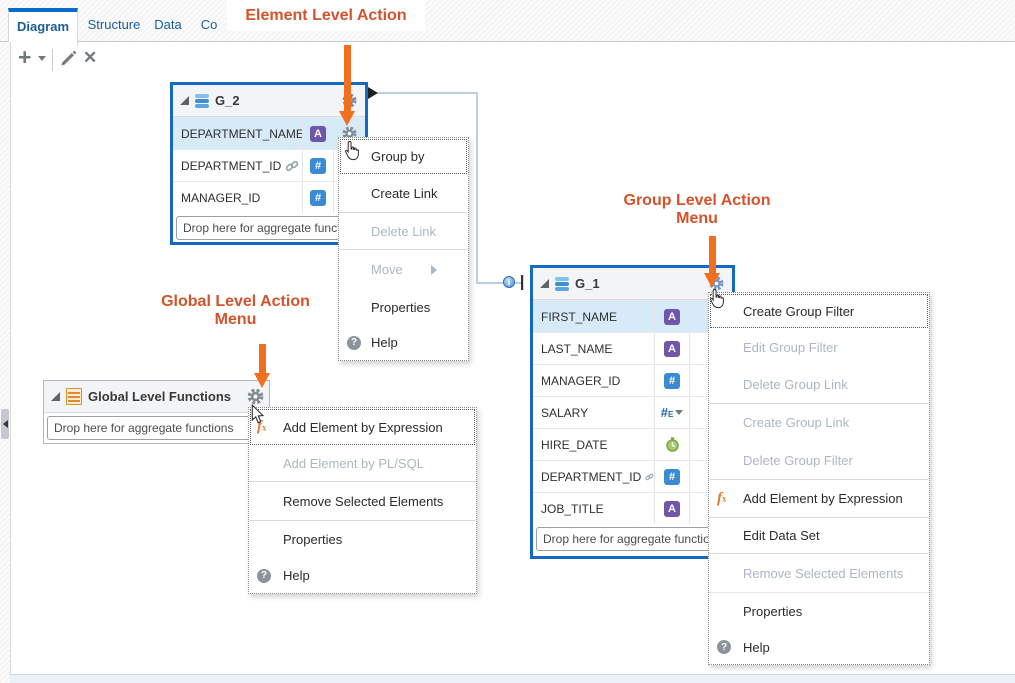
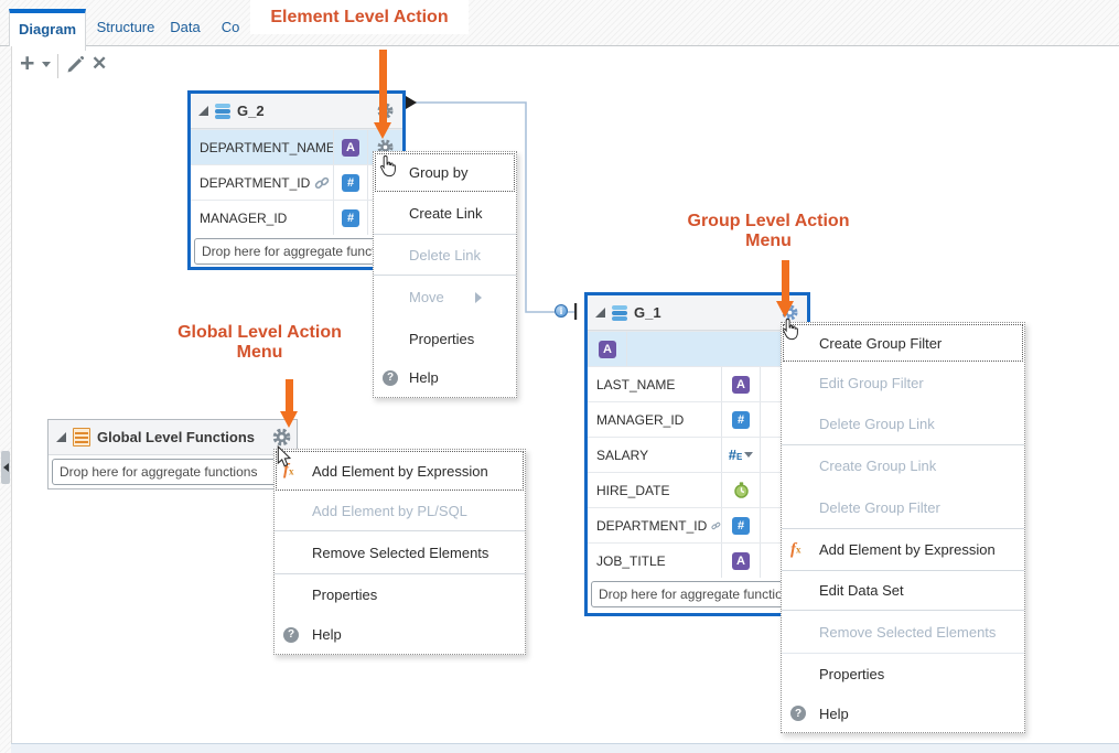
  Diagram
  Structure
  Data
  Co
  +
  ✕
  i
  G_2
  DEPARTMENT_NAME
  A
  DEPARTMENT_ID
  #
  MANAGER_ID
  #
  Drop here for aggregate func
  Group by
  Create Link
  Delete Link
  Move
  Properties
  ?
  Help
  G_1
- FIRST_NAME
  A
  LAST_NAME
  A
  MANAGER_ID
  #
  SALARY
  #
  E
  HIRE_DATE
  DEPARTMENT_ID
  #
  JOB_TITLE
  A
  Drop here for aggregate functio
  Create Group Filter
  Edit Group Filter
  Delete Group Link
  Create Group Link
  Delete Group Filter
  f
  x
  Add Element by Expression
  Edit Data Set
  Remove Selected Elements
  Properties
  ?
  Help
  Global Level Functions
  Drop here for aggregate functions
  f
  x
  Add Element by Expression
  Add Element by PL/SQL
  Remove Selected Elements
  Properties
  ?
  Help
  Element Level Action
  Group Level Action
  Menu
  Global Level Action
  Menu
